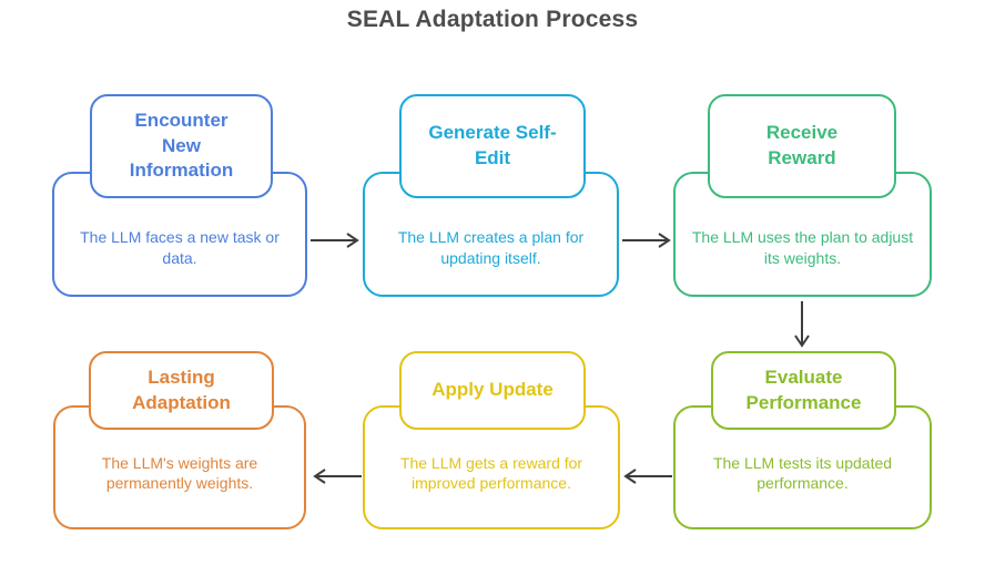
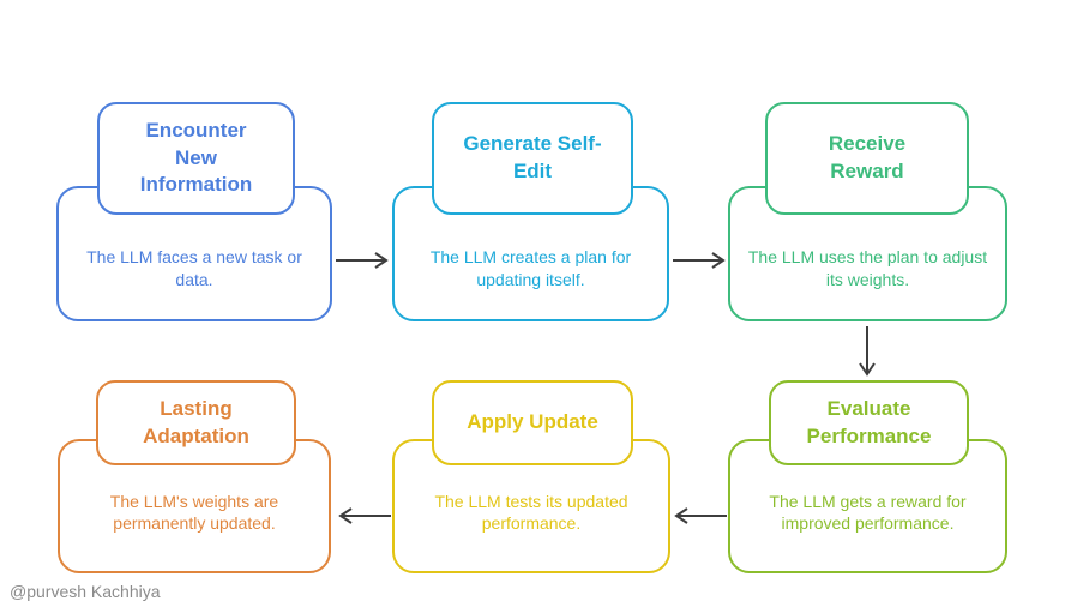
- SEAL Adaptation Process
  The LLM faces a new task or data.
  Encounter New Information
  The LLM creates a plan for updating itself.
  Generate Self-Edit
  The LLM uses the plan to adjust its weights.
  Receive Reward
- The LLM tests its updated performance.
+ The LLM gets a reward for improved performance.
  Evaluate Performance
- The LLM gets a reward for improved performance.
+ The LLM tests its updated performance.
  Apply Update
- The LLM's weights are permanently weights.
+ The LLM's weights are permanently updated.
  Lasting Adaptation
+ @purvesh Kachhiya
